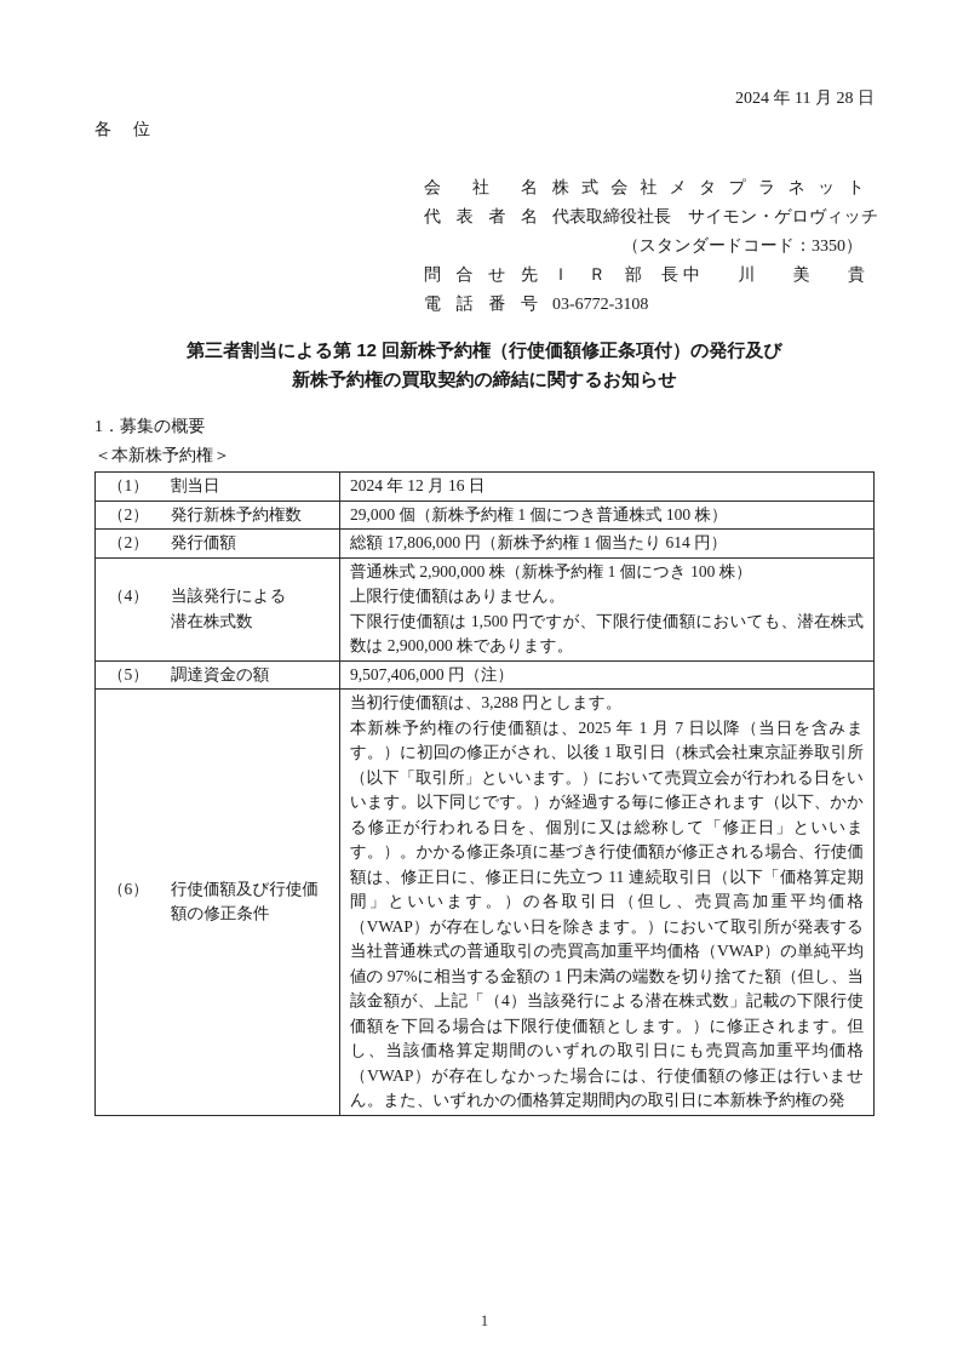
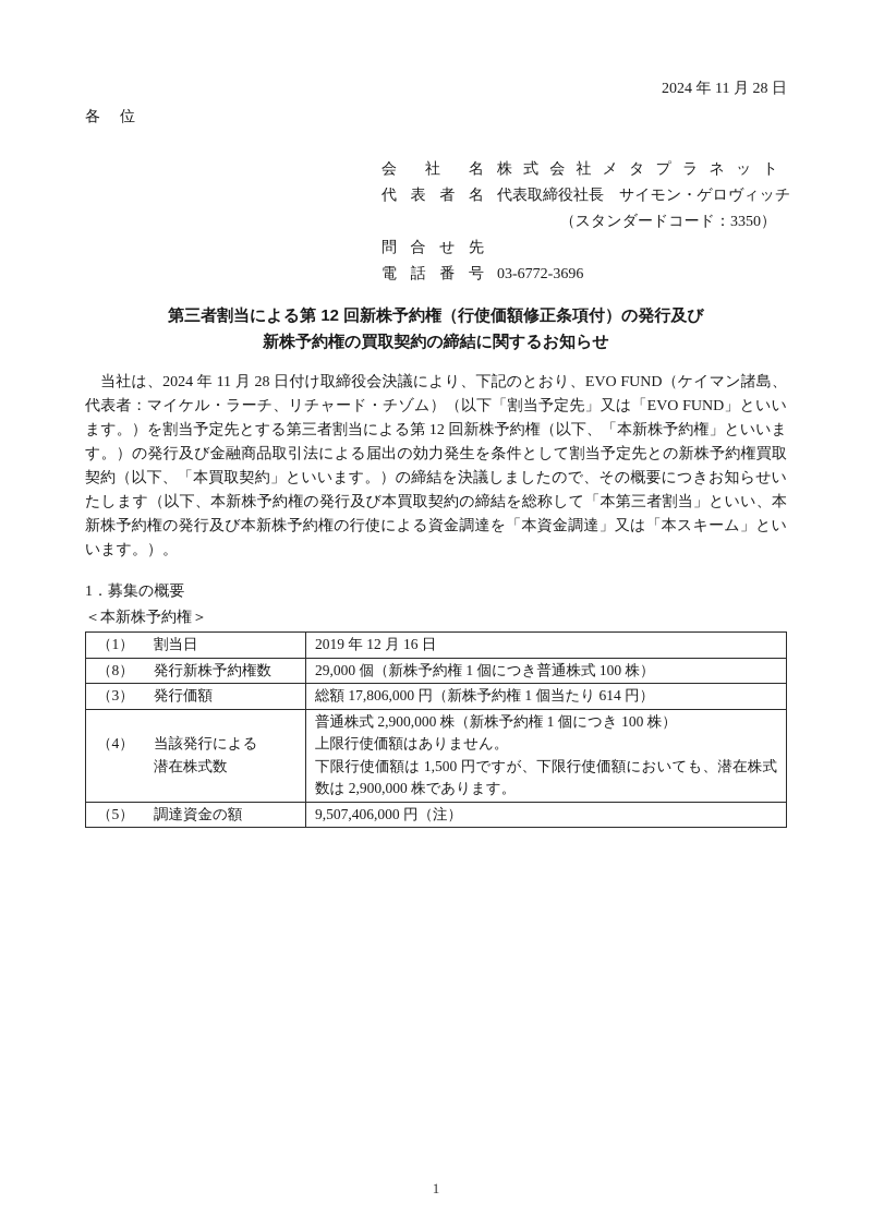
  2024 年 11 月 28 日
  各 位
  会社名
  株式会社メタプラネット
  代表者名
  代表取締役社長 サイモン・ゲロヴィッチ
  （スタンダードコード：3350）
  問合せ先
- ＩＲ部長
- 中川美貴
  電話番号
- 03-6772-3108
+ 03-6772-3696
  第三者割当による第 12 回新株予約権（行使価額修正条項付）の発行及び
  新株予約権の買取契約の締結に関するお知らせ
+ 当社は、2024 年 11 月 28 日付け取締役会決議により、下記のとおり、EVO FUND（ケイマン諸島、代表者：マイケル・ラーチ、リチャード・チゾム）（以下「割当予定先」又は「EVO FUND」といいます。）を割当予定先とする第三者割当による第 12 回新株予約権（以下、「本新株予約権」といいます。）の発行及び金融商品取引法による届出の効力発生を条件として割当予定先との新株予約権買取契約（以下、「本買取契約」といいます。）の締結を決議しましたので、その概要につきお知らせいたします（以下、本新株予約権の発行及び本買取契約の締結を総称して「本第三者割当」といい、本新株予約権の発行及び本新株予約権の行使による資金調達を「本資金調達」又は「本スキーム」といいます。）。
  1．募集の概要
  ＜本新株予約権＞
- （1） 割当日	2024 年 12 月 16 日
+ （1） 割当日	2019 年 12 月 16 日
- （2） 発行新株予約権数	29,000 個（新株予約権 1 個につき普通株式 100 株）
+ （8） 発行新株予約権数	29,000 個（新株予約権 1 個につき普通株式 100 株）
- （2） 発行価額	総額 17,806,000 円（新株予約権 1 個当たり 614 円）
+ （3） 発行価額	総額 17,806,000 円（新株予約権 1 個当たり 614 円）
  （4） 当該発行による 潜在株式数	普通株式 2,900,000 株（新株予約権 1 個につき 100 株） 上限行使価額はありません。 下限行使価額は 1,500 円ですが、下限行使価額においても、潜在株式数は 2,900,000 株であります。
  （5） 調達資金の額	9,507,406,000 円（注）
- （6） 行使価額及び行使価額の修正条件	当初行使価額は、3,288 円とします。 本新株予約権の行使価額は、2025 年 1 月 7 日以降（当日を含みます。）に初回の修正がされ、以後 1 取引日（株式会社東京証券取引所（以下「取引所」といいます。）において売買立会が行われる日をいいます。以下同じです。）が経過する毎に修正されます（以下、かかる修正が行われる日を、個別に又は総称して「修正日」といいます。）。かかる修正条項に基づき行使価額が修正される場合、行使価額は、修正日に、修正日に先立つ 11 連続取引日（以下「価格算定期間」といいます。）の各取引日（但し、売買高加重平均価格（VWAP）が存在しない日を除きます。）において取引所が発表する当社普通株式の普通取引の売買高加重平均価格（VWAP）の単純平均値の 97%に相当する金額の 1 円未満の端数を切り捨てた額（但し、当該金額が、上記「（4）当該発行による潜在株式数」記載の下限行使価額を下回る場合は下限行使価額とします。）に修正されます。但し、当該価格算定期間のいずれの取引日にも売買高加重平均価格（VWAP）が存在しなかった場合には、行使価額の修正は行いません。また、いずれかの価格算定期間内の取引日に本新株予約権の発
  1
